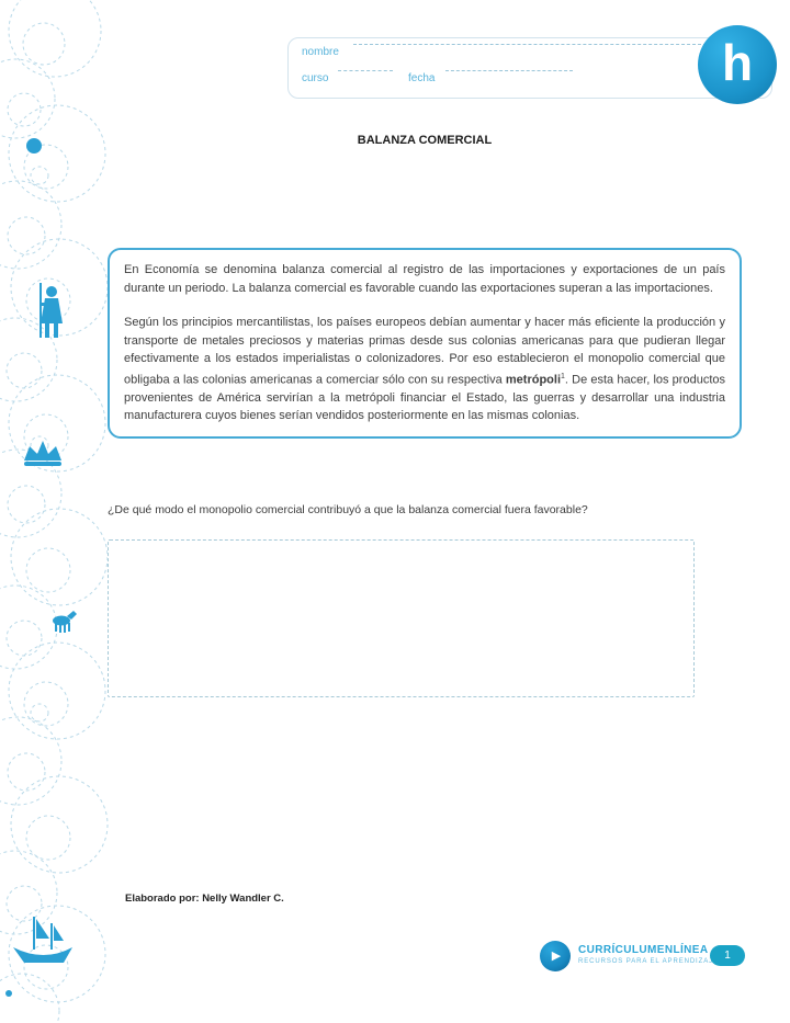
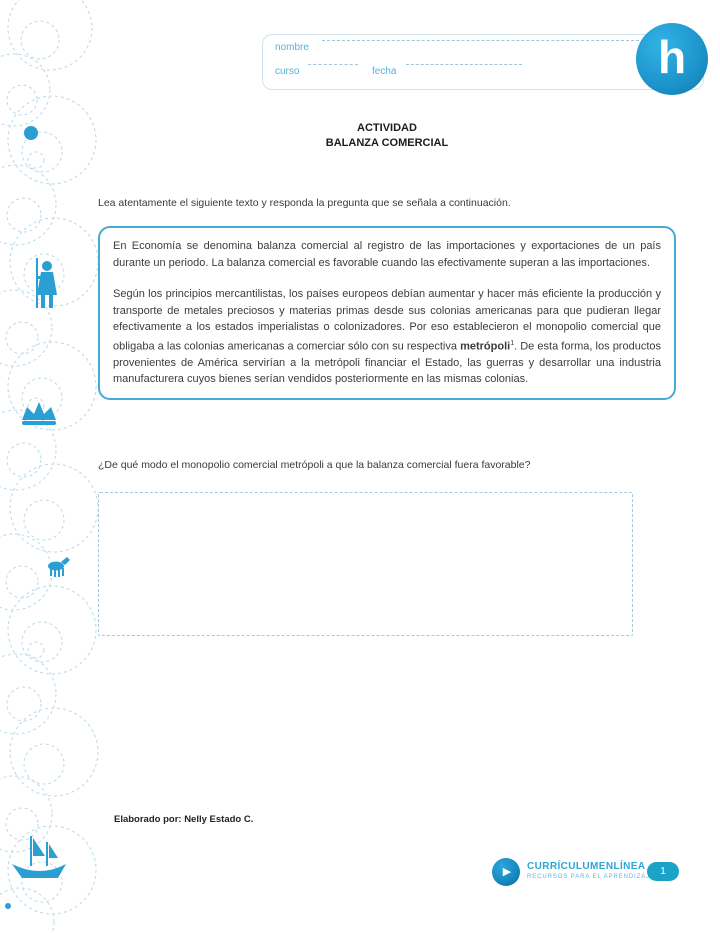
  nombre
  curso
  fecha
  h
+ ACTIVIDAD
  BALANZA COMERCIAL
+ Lea atentamente el siguiente texto y responda la pregunta que se señala a continuación.
- En Economía se denomina balanza comercial al registro de las importaciones y exportaciones de un país durante un periodo. La balanza comercial es favorable cuando las exportaciones superan a las importaciones.
+ En Economía se denomina balanza comercial al registro de las importaciones y exportaciones de un país durante un periodo. La balanza comercial es favorable cuando las efectivamente superan a las importaciones.
- Según los principios mercantilistas, los países europeos debían aumentar y hacer más eficiente la producción y transporte de metales preciosos y materias primas desde sus colonias americanas para que pudieran llegar efectivamente a los estados imperialistas o colonizadores. Por eso establecieron el monopolio comercial que obligaba a las colonias americanas a comerciar sólo con su respectiva metrópoli . De esta hacer, los productos provenientes de América servirían a la metrópoli financiar el Estado, las guerras y desarrollar una industria manufacturera cuyos bienes serían vendidos posteriormente en las mismas colonias.
+ Según los principios mercantilistas, los países europeos debían aumentar y hacer más eficiente la producción y transporte de metales preciosos y materias primas desde sus colonias americanas para que pudieran llegar efectivamente a los estados imperialistas o colonizadores. Por eso establecieron el monopolio comercial que obligaba a las colonias americanas a comerciar sólo con su respectiva metrópoli . De esta forma, los productos provenientes de América servirían a la metrópoli financiar el Estado, las guerras y desarrollar una industria manufacturera cuyos bienes serían vendidos posteriormente en las mismas colonias.
- ¿De qué modo el monopolio comercial contribuyó a que la balanza comercial fuera favorable?
+ ¿De qué modo el monopolio comercial metrópoli a que la balanza comercial fuera favorable?
- Elaborado por: Nelly Wandler C.
+ Elaborado por: Nelly Estado C.
  ▶
  CURRÍCULUMENLÍNEA
  1
